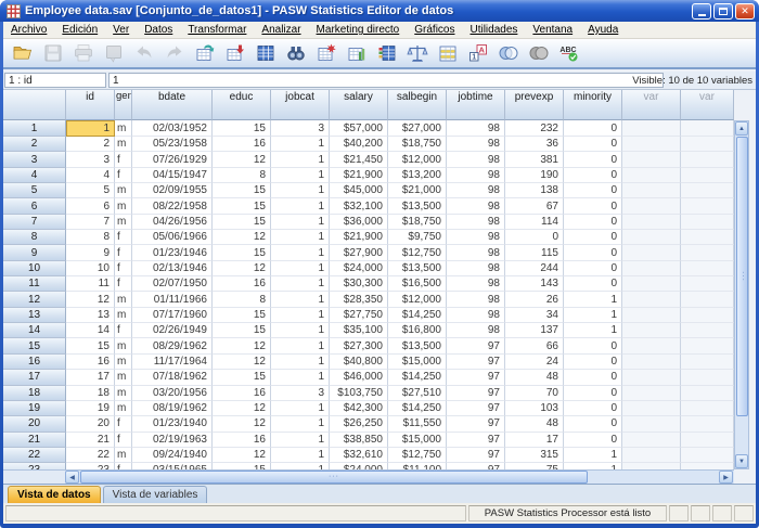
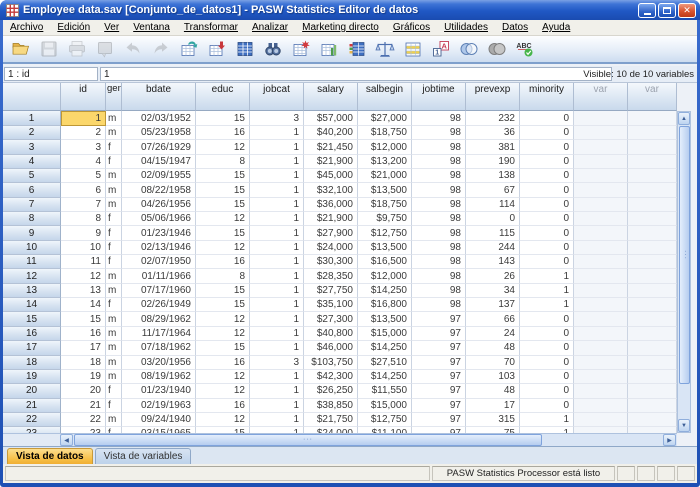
  Employee data.sav [Conjunto_de_datos1] - PASW Statistics Editor de datos
  ✕
  Archivo
  Edición
  Ver
- Datos
+ Ventana
  Transformar
  Analizar
  Marketing directo
  Gráficos
  Utilidades
- Ventana
+ Datos
  Ayuda
  A
  1 : id
  1
  Visible: 10 de 10 variables
  	id	gen	bdate	educ	jobcat	salary	salbegin	jobtime	prevexp	minority	var	var
  1	1	m	02/03/1952	15	3	$57,000	$27,000	98	232	0
  2	2	m	05/23/1958	16	1	$40,200	$18,750	98	36	0
  3	3	f	07/26/1929	12	1	$21,450	$12,000	98	381	0
  4	4	f	04/15/1947	8	1	$21,900	$13,200	98	190	0
  5	5	m	02/09/1955	15	1	$45,000	$21,000	98	138	0
  6	6	m	08/22/1958	15	1	$32,100	$13,500	98	67	0
  7	7	m	04/26/1956	15	1	$36,000	$18,750	98	114	0
  8	8	f	05/06/1966	12	1	$21,900	$9,750	98	0	0
  9	9	f	01/23/1946	15	1	$27,900	$12,750	98	115	0
  10	10	f	02/13/1946	12	1	$24,000	$13,500	98	244	0
  11	11	f	02/07/1950	16	1	$30,300	$16,500	98	143	0
  12	12	m	01/11/1966	8	1	$28,350	$12,000	98	26	1
  13	13	m	07/17/1960	15	1	$27,750	$14,250	98	34	1
  14	14	f	02/26/1949	15	1	$35,100	$16,800	98	137	1
  15	15	m	08/29/1962	12	1	$27,300	$13,500	97	66	0
  16	16	m	11/17/1964	12	1	$40,800	$15,000	97	24	0
  17	17	m	07/18/1962	15	1	$46,000	$14,250	97	48	0
  18	18	m	03/20/1956	16	3	$103,750	$27,510	97	70	0
  19	19	m	08/19/1962	12	1	$42,300	$14,250	97	103	0
  20	20	f	01/23/1940	12	1	$26,250	$11,550	97	48	0
  21	21	f	02/19/1963	16	1	$38,850	$15,000	97	17	0
- 22	22	m	09/24/1940	12	1	$32,610	$12,750	97	315	1
+ 22	22	m	09/24/1940	12	1	$21,750	$12,750	97	315	1
  Vista de datos
  Vista de variables
  PASW Statistics Processor está listo
